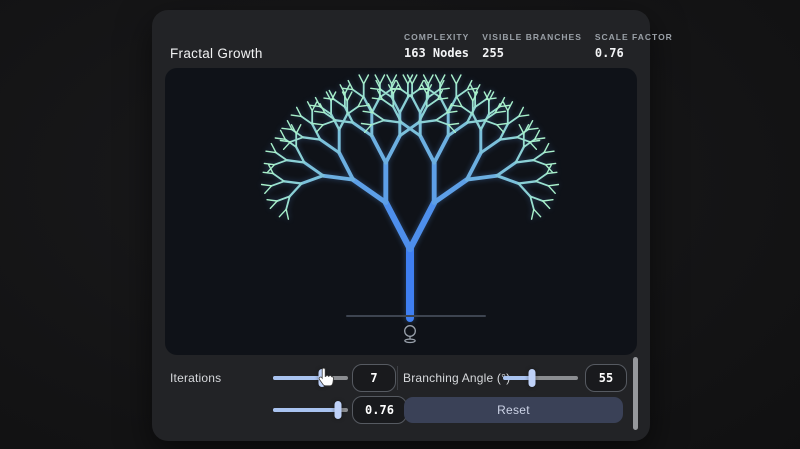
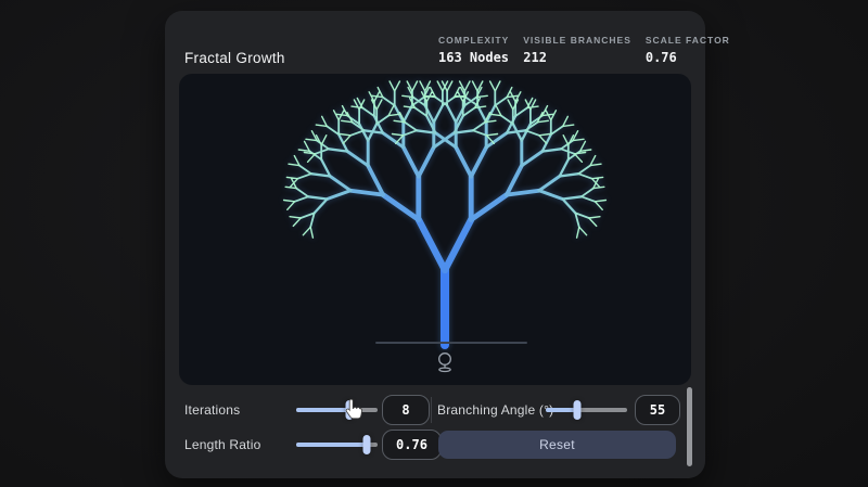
  Fractal Growth
  COMPLEXITY
  163 Nodes
  VISIBLE BRANCHES
- 255
+ 212
  SCALE FACTOR
  0.76
  Iterations
- 7
+ 8
  Branching Angle (
  55
+ Length Ratio
  0.76
  Reset
